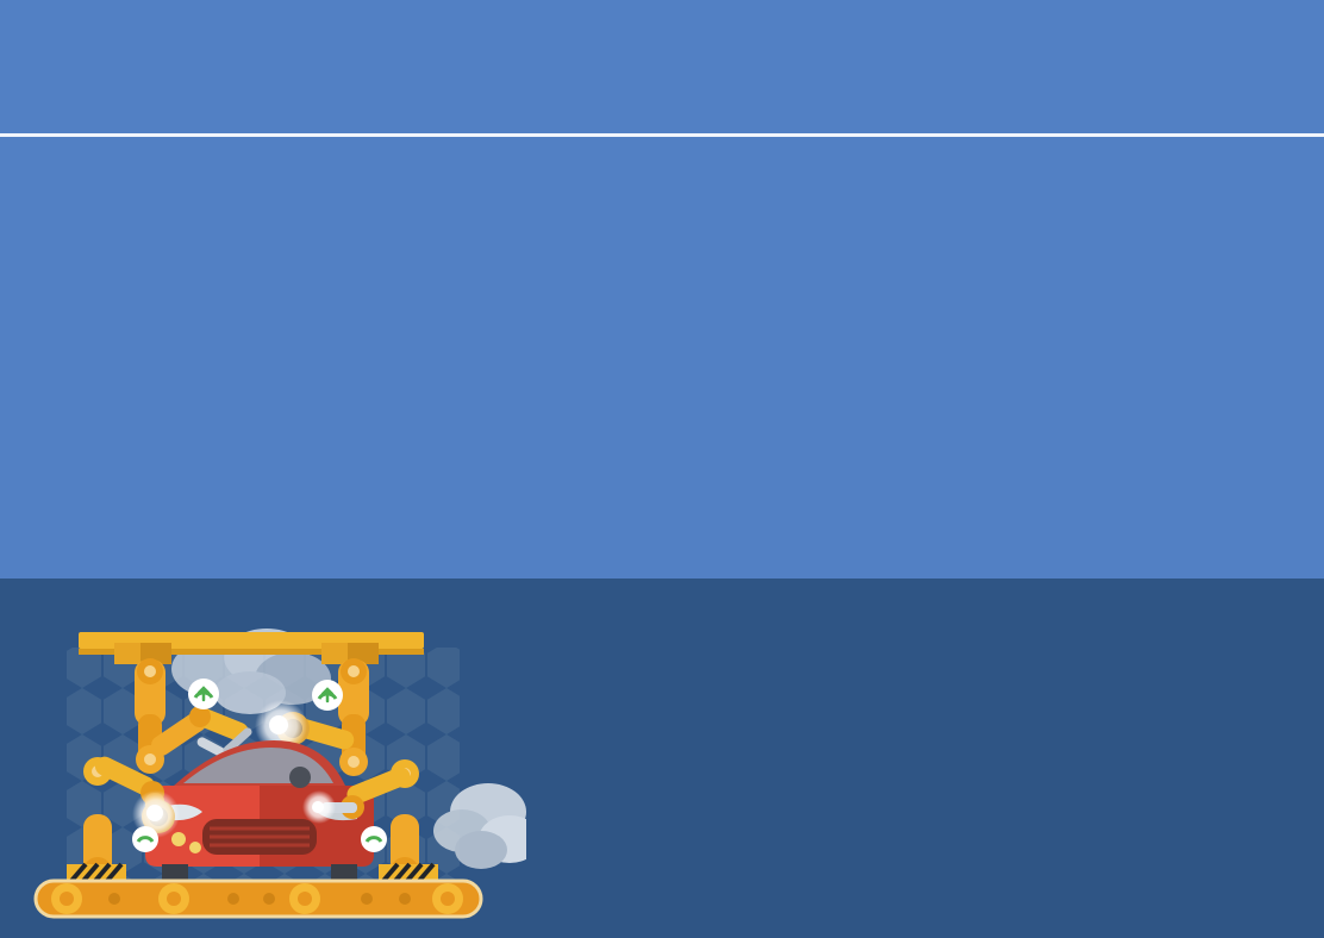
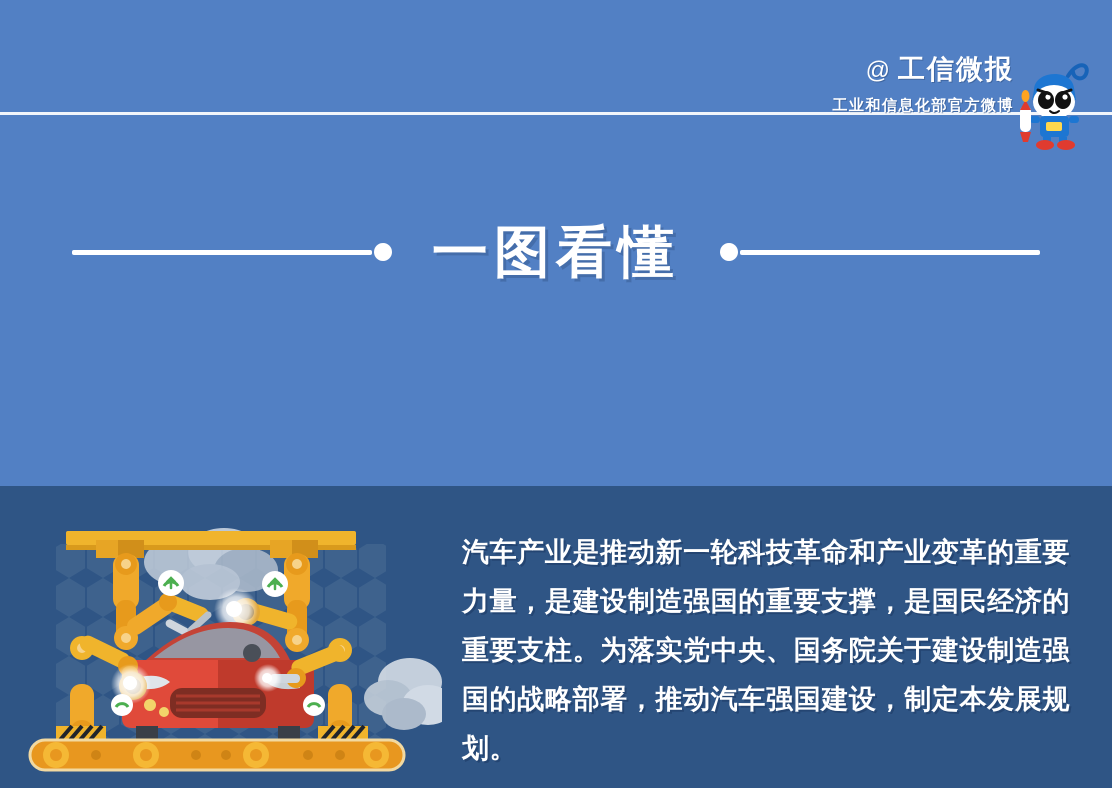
+ @ 工信微报
+ 工业和信息化部官方微博
+ 一图看懂
+ 汽车产业是推动新一轮科技革命和产业变革的重要力量，是建设制造强国的重要支撑，是国民经济的重要支柱。为落实党中央、国务院关于建设制造强国的战略部署，推动汽车强国建设，制定本发展规划。
